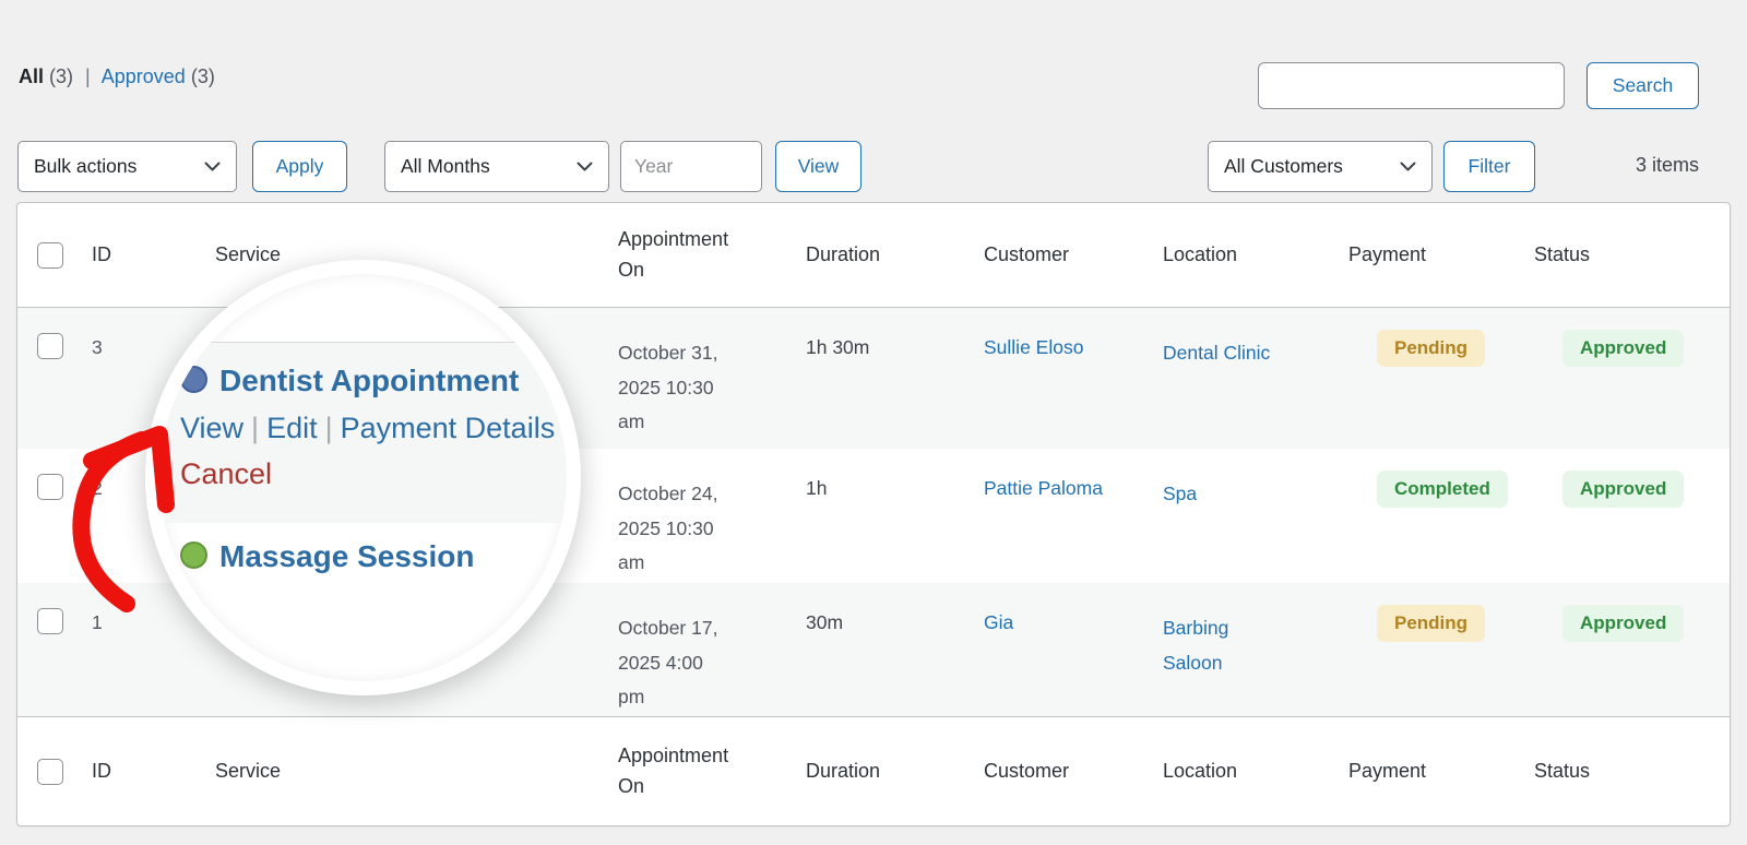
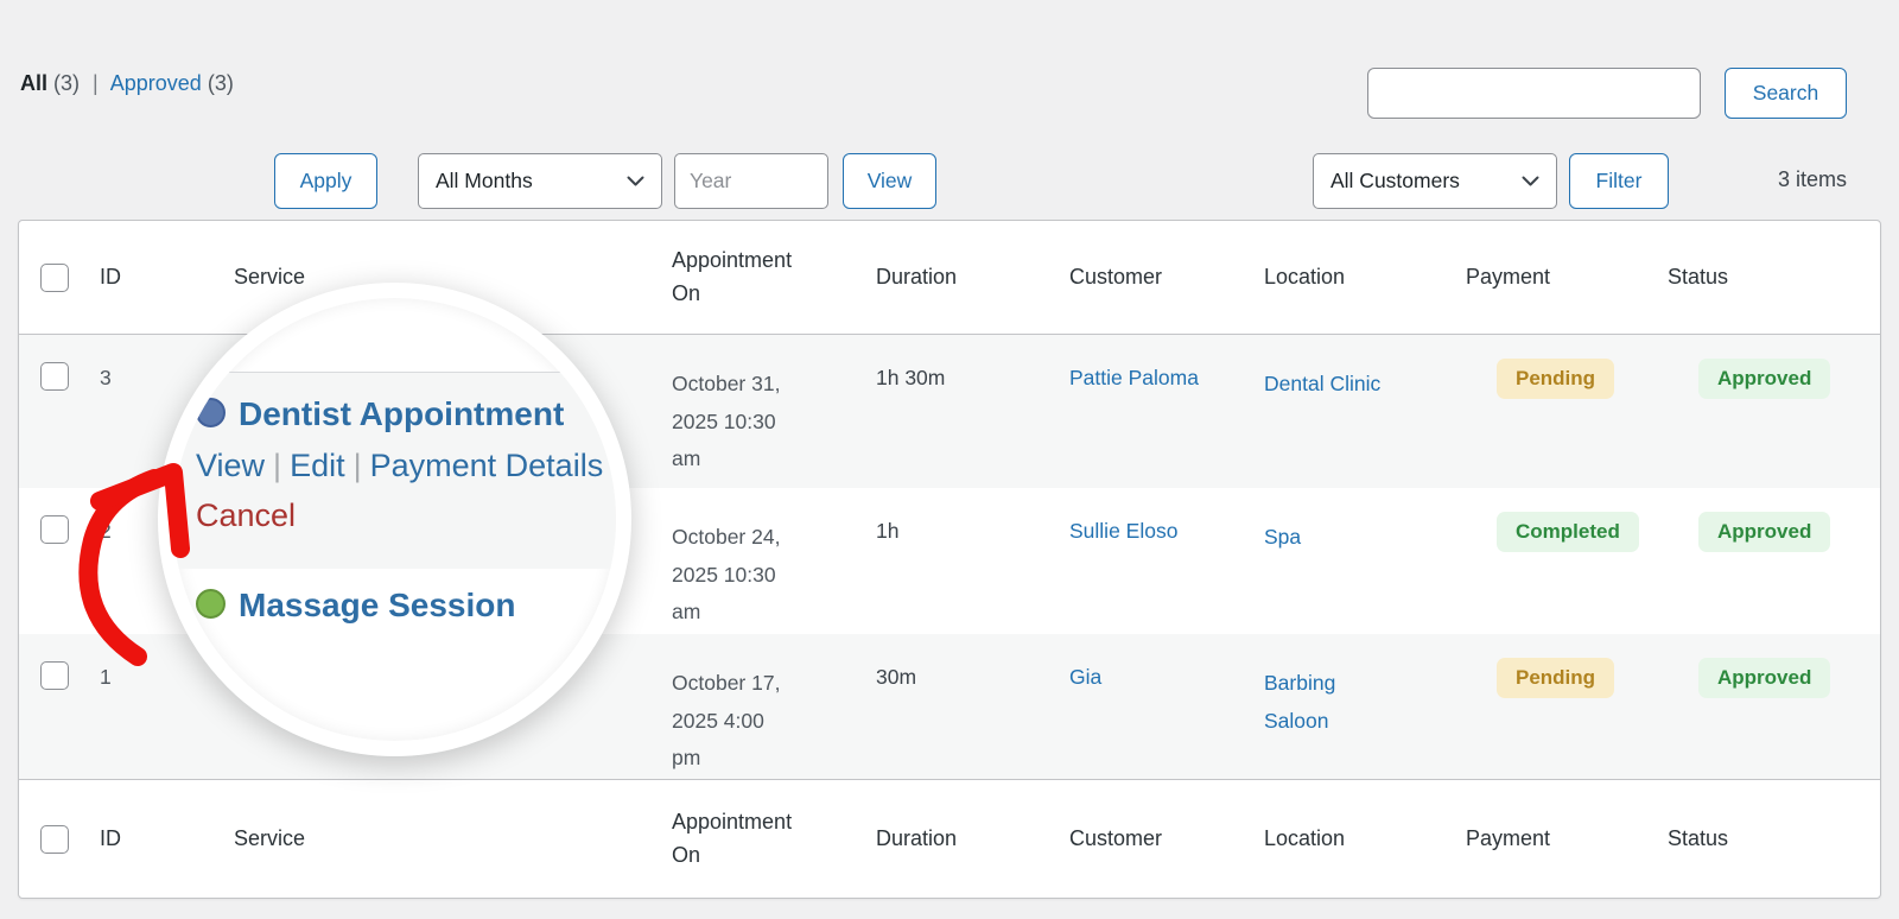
  All (3) | Approved (3)
  Search
- Bulk actions
  Apply
  All Months
  Year
  View
  All Customers
  Filter
  3 items
  ID
  Service
  Appointment On
  Duration
  Customer
  Location
  Payment
  Status
  3
  October 31, 2025 10:30 am
  1h 30m
- Sullie Eloso
+ Pattie Paloma
  Dental Clinic
  Pending
  Approved
  October 24, 2025 10:30 am
  1h
- Pattie Paloma
+ Sullie Eloso
  Spa
  Completed
  Approved
  1
  October 17, 2025 4:00 pm
  30m
  Gia
  Barbing Saloon
  Pending
  Approved
  ID
  Service
  Appointment On
  Duration
  Customer
  Location
  Payment
  Status
  Dentist Appointment
  View | Edit | Payment Details
  Cancel
  Massage Session
